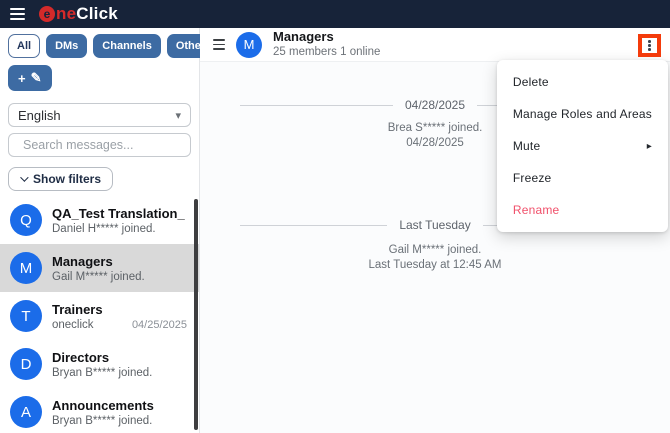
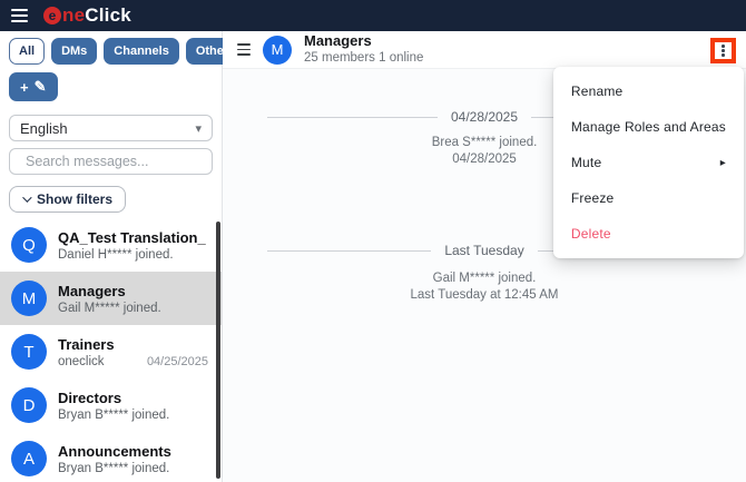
  e
  ne
  Click
  All
  DMs
  Channels
  +
  ✎
  English
  ▾
  Search messages...
  Show filters
  Q
  Daniel H***** joined.
  M
  Managers
  Gail M***** joined.
  T
  Trainers
  oneclick
  04/25/2025
  D
  Directors
  Bryan B***** joined.
  A
  Announcements
  Bryan B***** joined.
  M
  Managers
  25 members 1 online
  04/28/2025
  Brea S***** joined.
  04/28/2025
  Last Tuesday
  Gail M***** joined.
  Last Tuesday at 12:45 AM
- Delete
+ Rename
  Manage Roles and Areas
  Mute
  ▸
  Freeze
- Rename
+ Delete
